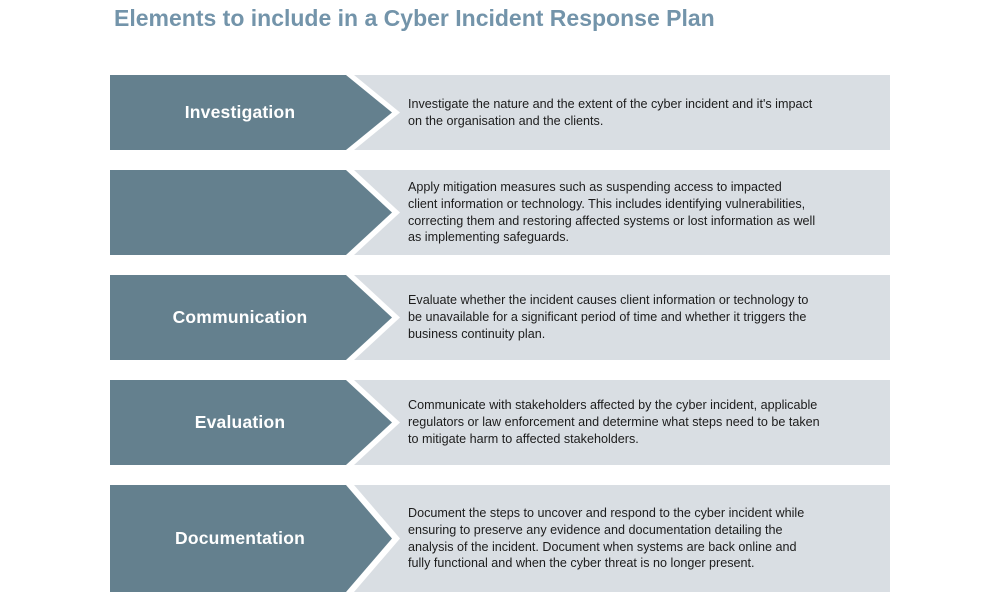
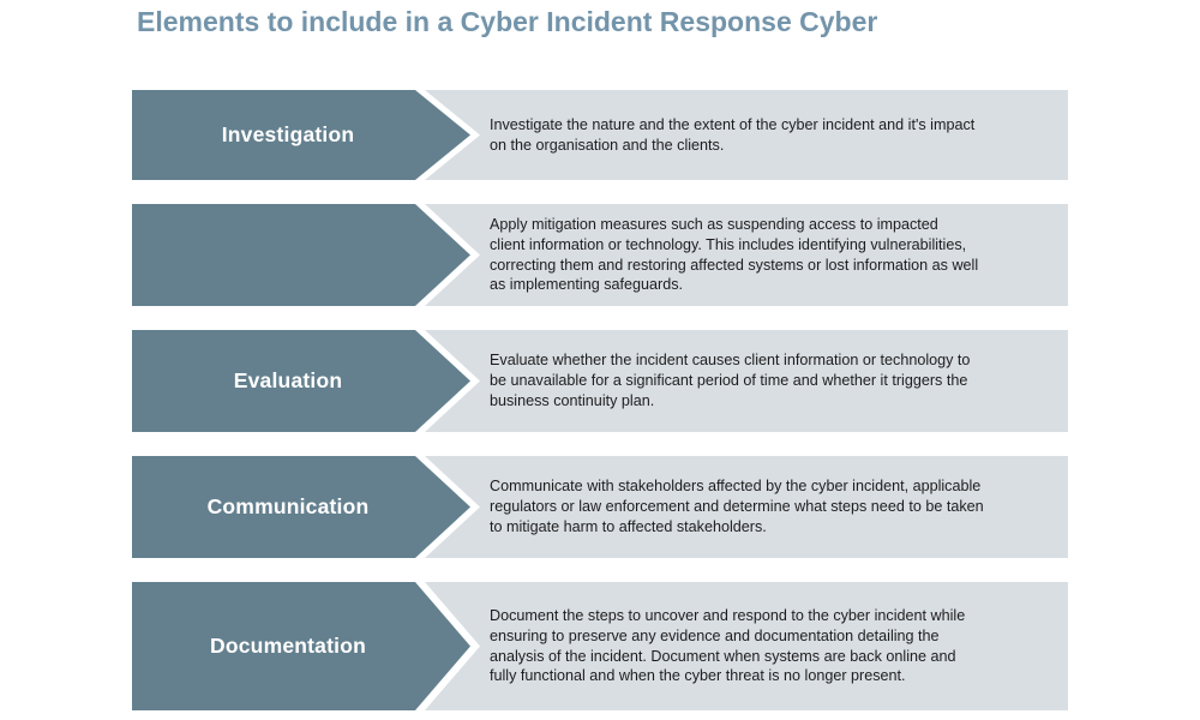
- Elements to include in a Cyber Incident Response Plan
+ Elements to include in a Cyber Incident Response Cyber
  Investigate the nature and the extent of the cyber incident and it's impact
  on the organisation and the clients.
  Investigation
  Apply mitigation measures such as suspending access to impacted
  client information or technology. This includes identifying vulnerabilities,
  correcting them and restoring affected systems or lost information as well
  as implementing safeguards.
  Evaluate whether the incident causes client information or technology to
  be unavailable for a significant period of time and whether it triggers the
  business continuity plan.
- Communication
+ Evaluation
  Communicate with stakeholders affected by the cyber incident, applicable
  regulators or law enforcement and determine what steps need to be taken
  to mitigate harm to affected stakeholders.
- Evaluation
+ Communication
  Document the steps to uncover and respond to the cyber incident while
  ensuring to preserve any evidence and documentation detailing the
  analysis of the incident. Document when systems are back online and
  fully functional and when the cyber threat is no longer present.
  Documentation
